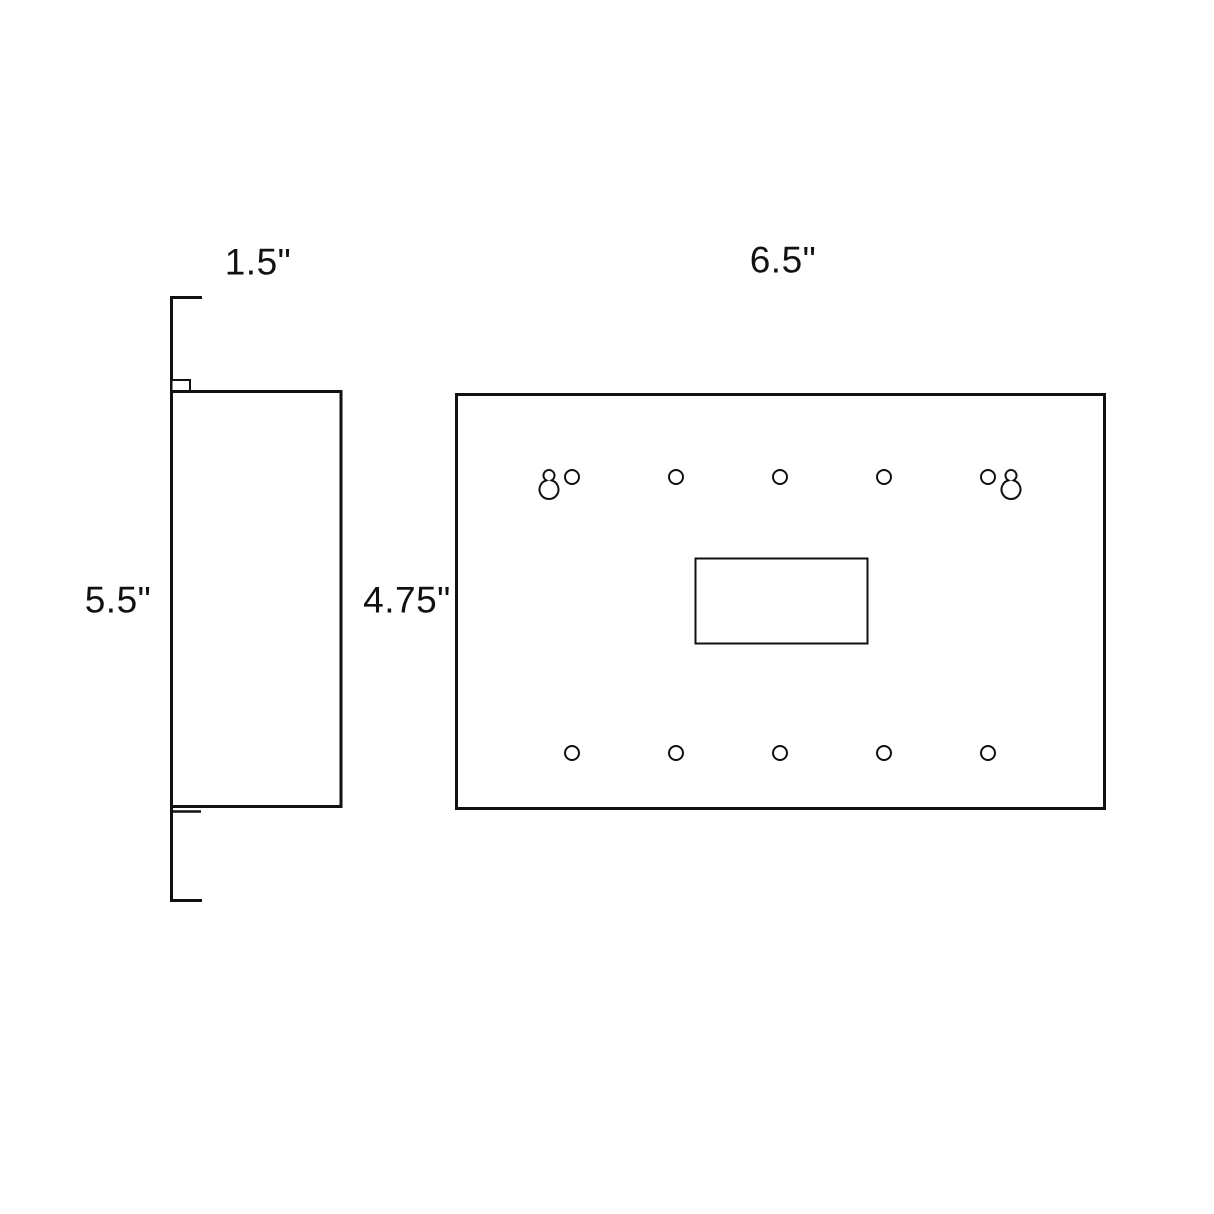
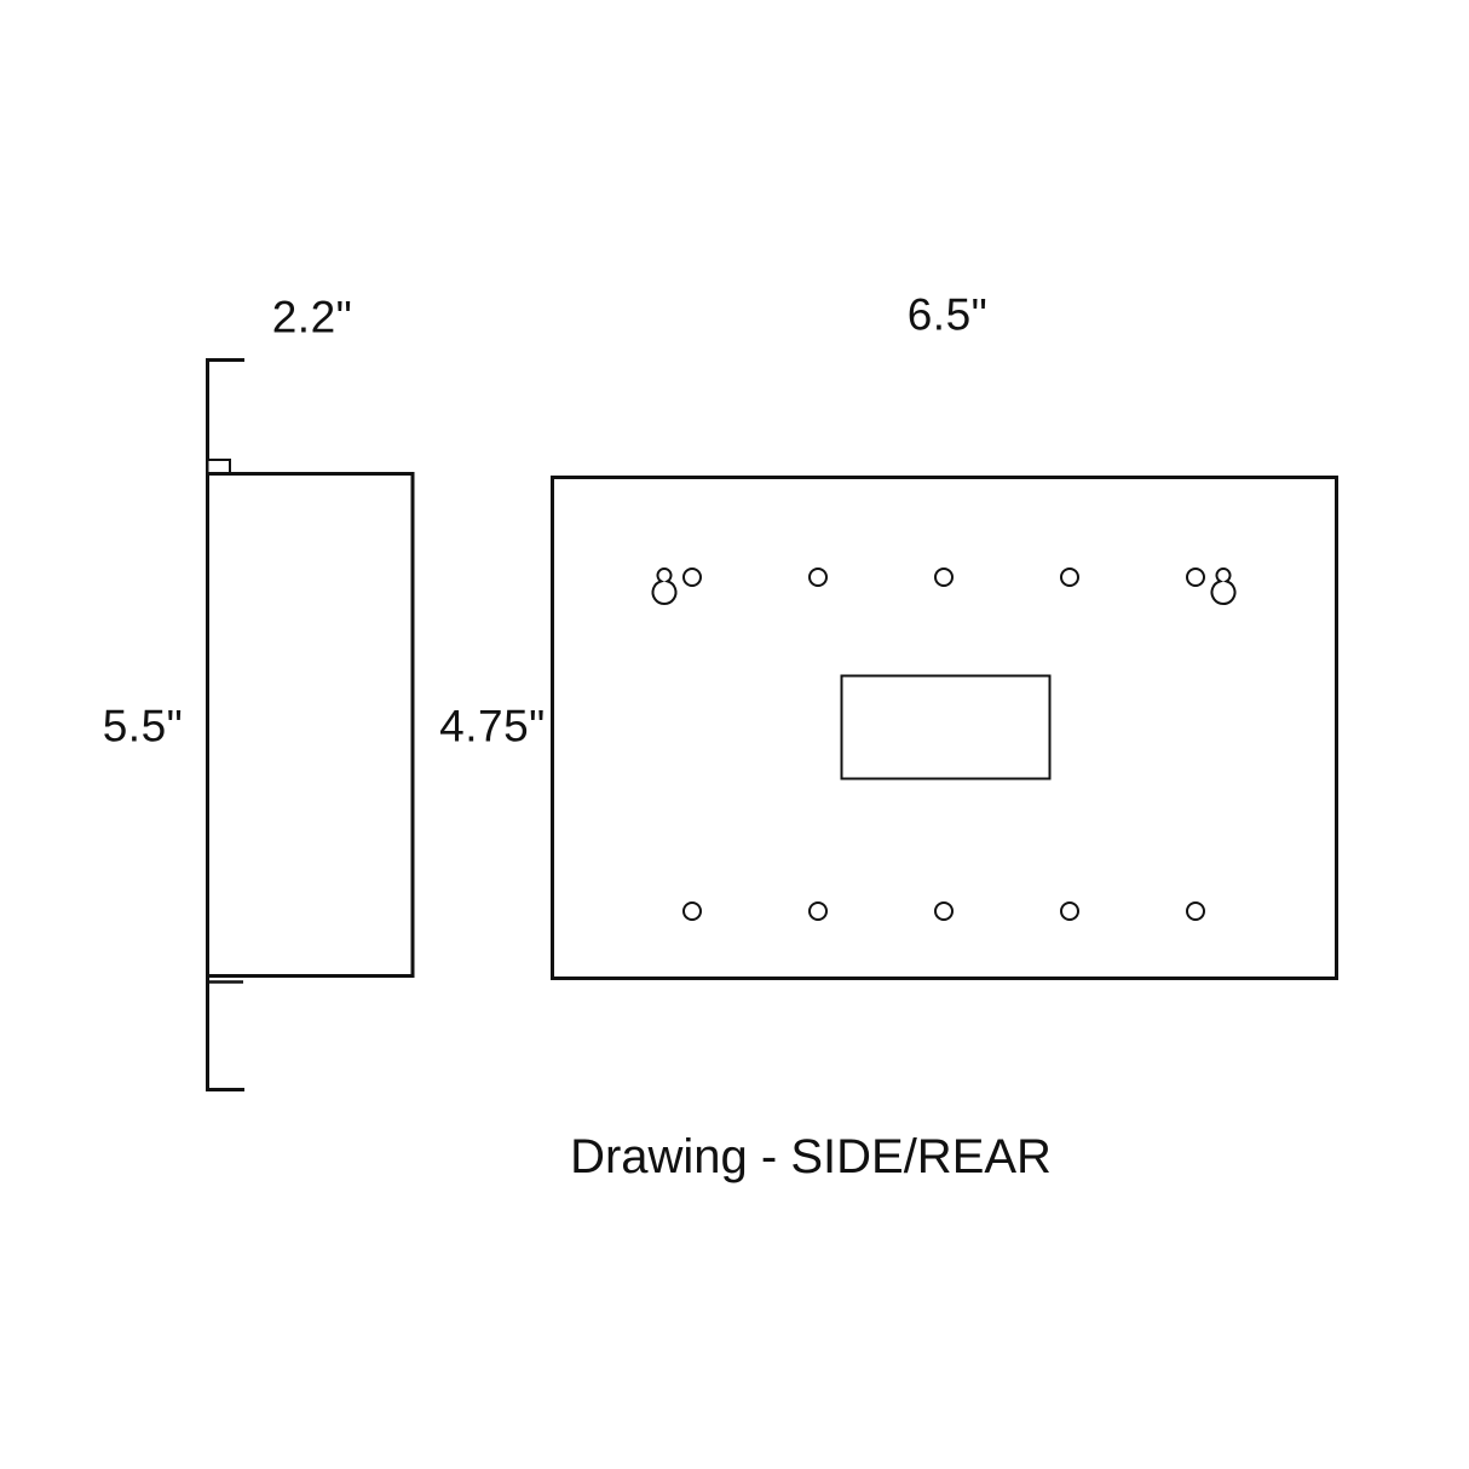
- 1.5"
+ 2.2"
  6.5"
  5.5"
  4.75"
+ Drawing - SIDE/REAR
